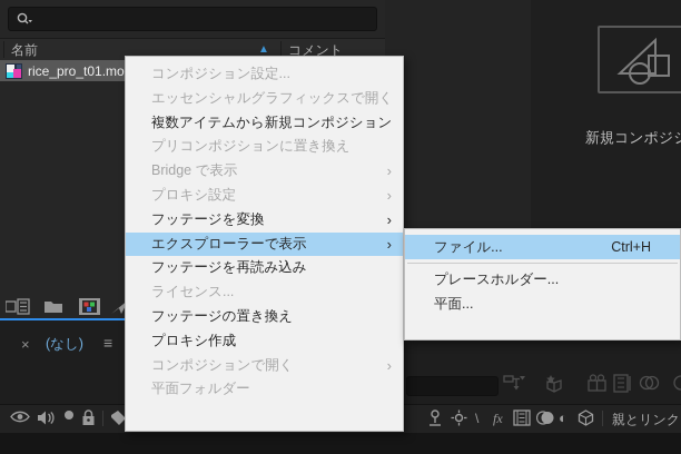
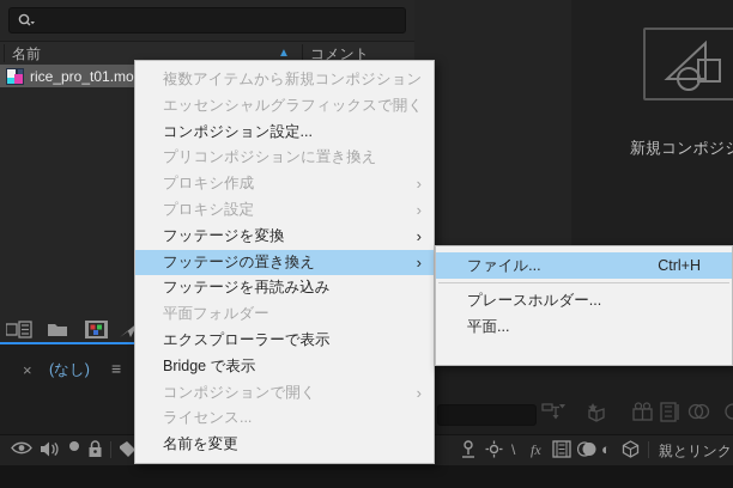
  名前
  ▲
  コメント
  rice_pro_t01.mo
  ×
  (なし)
  ≡
  \
  fx
  ◐
  親とリンク
- コンポジション設定...
+ 複数アイテムから新規コンポジション
  エッセンシャルグラフィックスで開く
- 複数アイテムから新規コンポジション
+ コンポジション設定...
  プリコンポジションに置き換え
- Bridge で表示
+ プロキシ作成
  ›
  プロキシ設定
  ›
  フッテージを変換
  ›
- エクスプローラーで表示
+ フッテージの置き換え
  ›
  フッテージを再読み込み
- ライセンス...
+ 平面フォルダー
- フッテージの置き換え
+ エクスプローラーで表示
- プロキシ作成
+ Bridge で表示
  コンポジションで開く
  ›
- 平面フォルダー
+ ライセンス...
+ 名前を変更
  ファイル...
  Ctrl+H
  プレースホルダー...
  平面...
